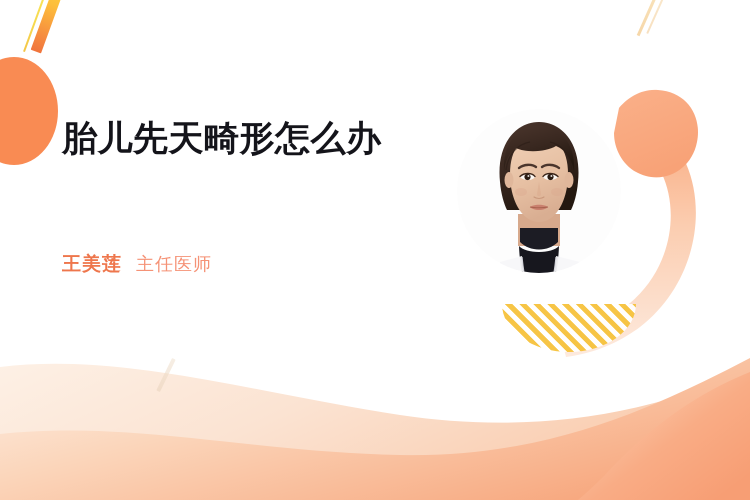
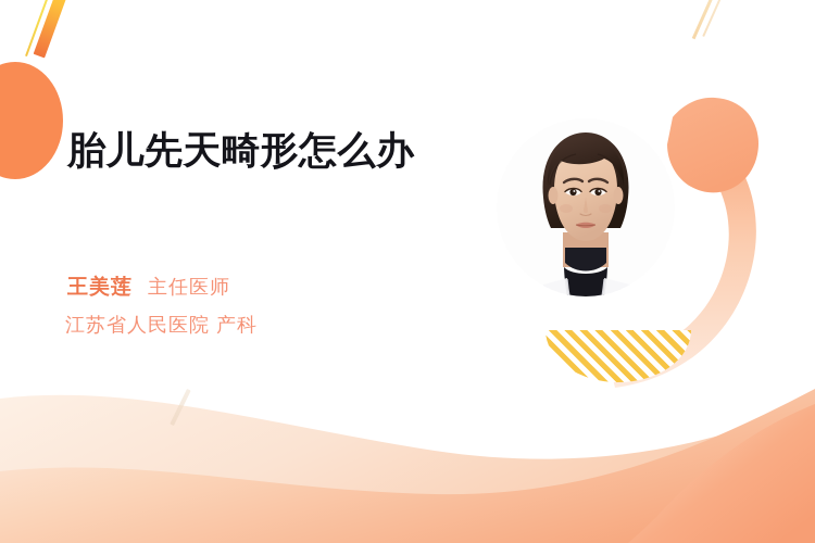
  胎儿先天畸形怎么办
  王美莲
  主任医师
+ 江苏省人民医院 产科
